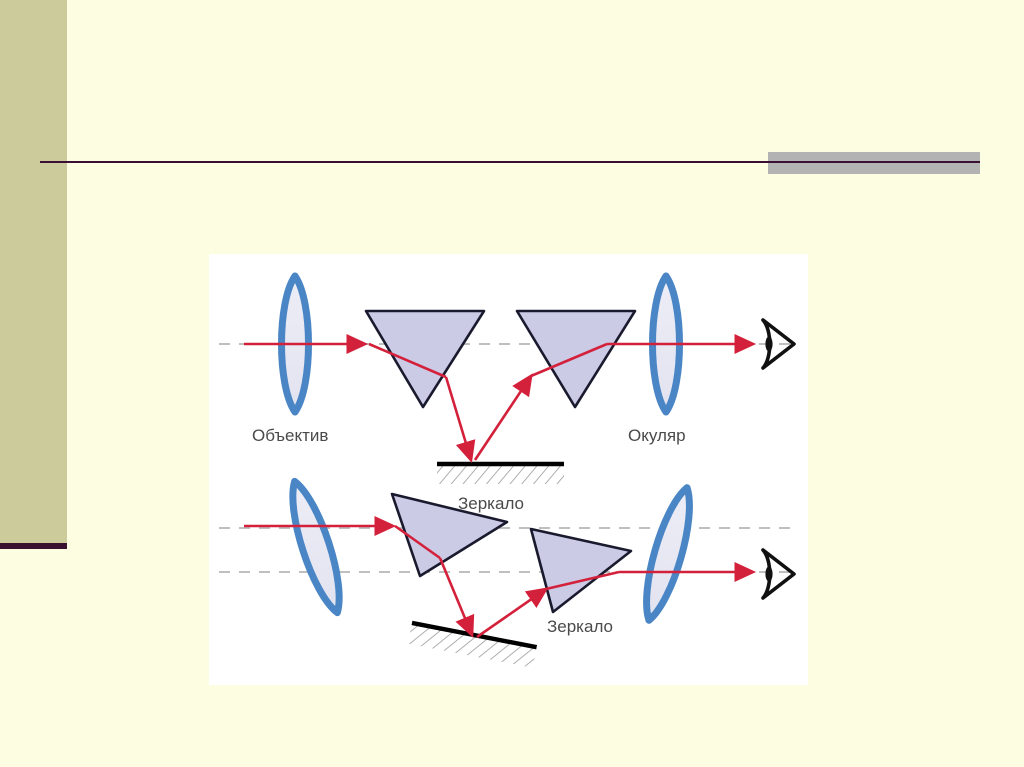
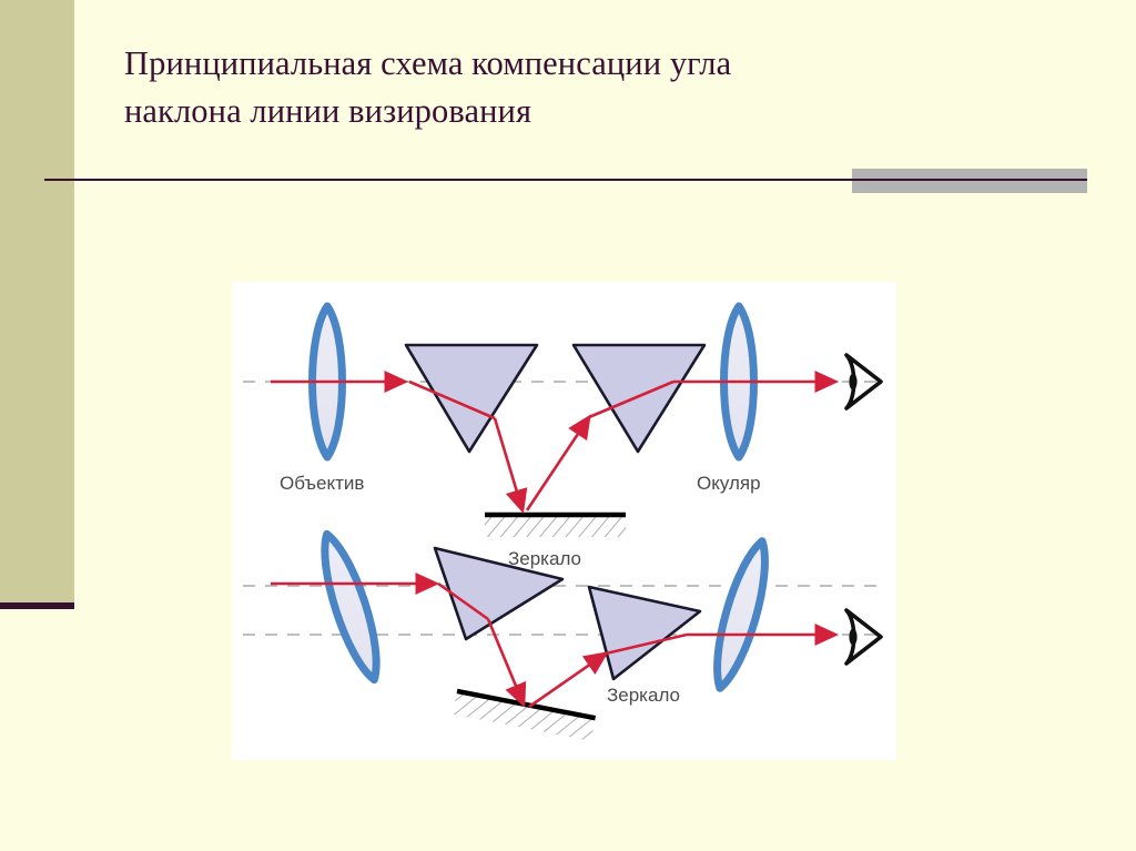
+ Принципиальная схема компенсации угла
+ наклона линии визирования
  Объектив
  Зеркало
  Окуляр
  Зеркало
